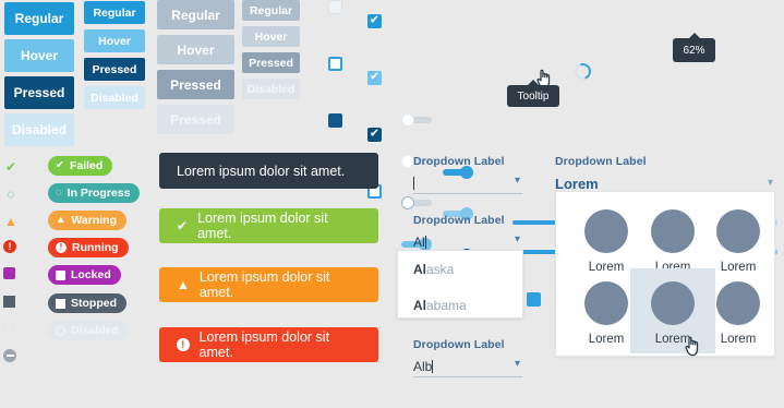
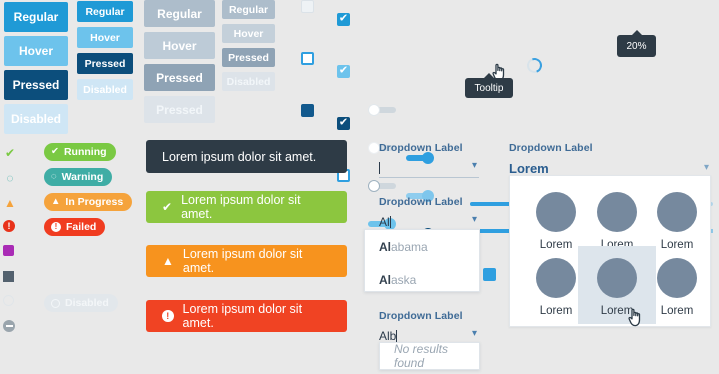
  Regular
  Hover
  Pressed
  Disabled
  Regular
  Hover
  Pressed
  Disabled
  Regular
  Hover
  Pressed
  Regular
  Hover
  Pressed
  ✔
  ✔
  ✔
- 62%
+ 20%
  Tooltip
  ✔
  ◌
  ▲
  !
  ✔
- Failed
+ Running
  ◌
- In Progress
+ Warning
  ▲
- Warning
+ In Progress
  !
- Running
+ Failed
- Locked
- Stopped
  Lorem ipsum dolor sit amet.
  ✔
  Lorem ipsum dolor sit amet.
  ▲
  Lorem ipsum dolor sit amet.
  !
  Lorem ipsum dolor sit amet.
  Dropdown Label
  ▾
  Dropdown Label
  Al
  ▾
  Al
- aska
+ abama
  Al
- abama
+ aska
  Dropdown Label
  Alb
  ▾
+ No results found
  Dropdown Label
  Lorem
  ▾
  Lorem
  Lorem
  Lorem
  Lorem
  Lorem
  Lorem
